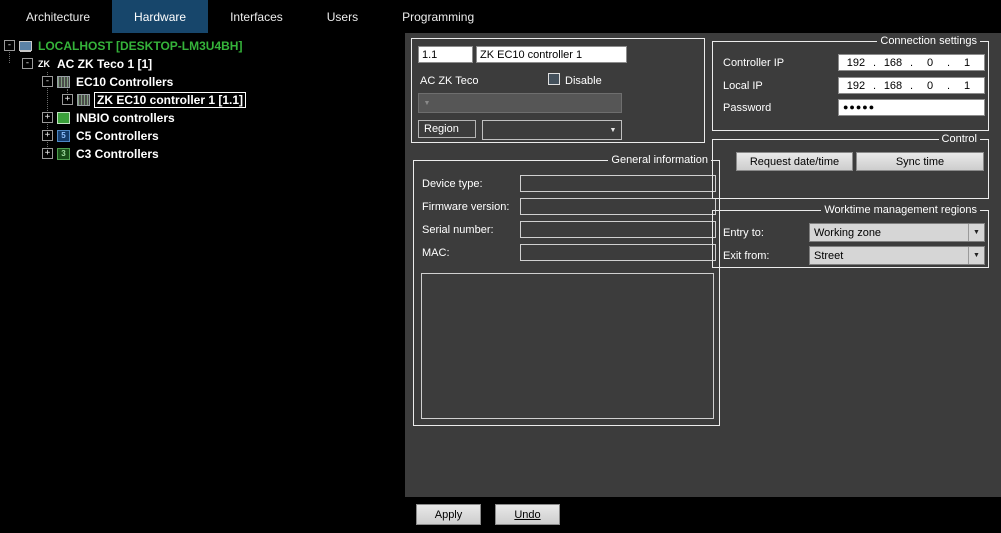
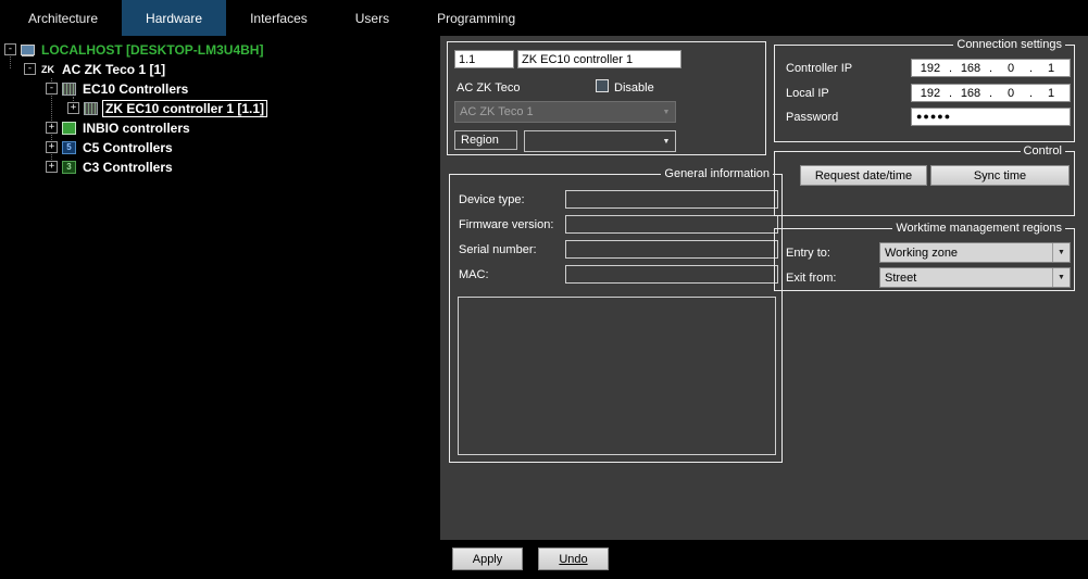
  Architecture
  Hardware
  Interfaces
  Users
  Programming
  -
  LOCALHOST [DESKTOP-LM3U4BH]
  -
  ZK
  AC ZK Teco 1 [1]
  -
  EC10 Controllers
  +
  ZK EC10 controller 1 [1.1]
  +
  INBIO controllers
  +
  5
  C5 Controllers
  +
  3
  C3 Controllers
  1.1
  ZK EC10 controller 1
  AC ZK Teco
  Disable
+ AC ZK Teco 1
  Region
  General information
  Device type:
  Firmware version:
  Serial number:
  MAC:
  Connection settings
  Controller IP
  192
  .
  168
  .
  0
  .
  1
  Local IP
  192
  .
  168
  .
  0
  .
  1
  Password
  ●●●●●
  Control
  Request date/time
  Sync time
  Worktime management regions
  Entry to:
  Working zone
  Exit from:
  Street
  Apply
  Undo
